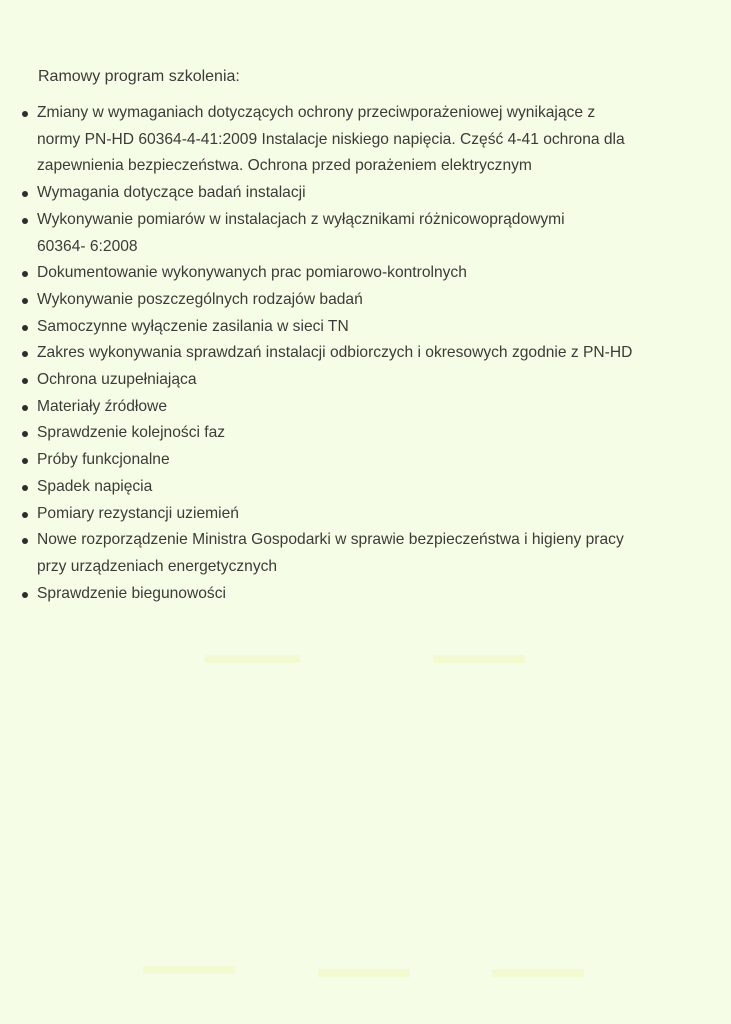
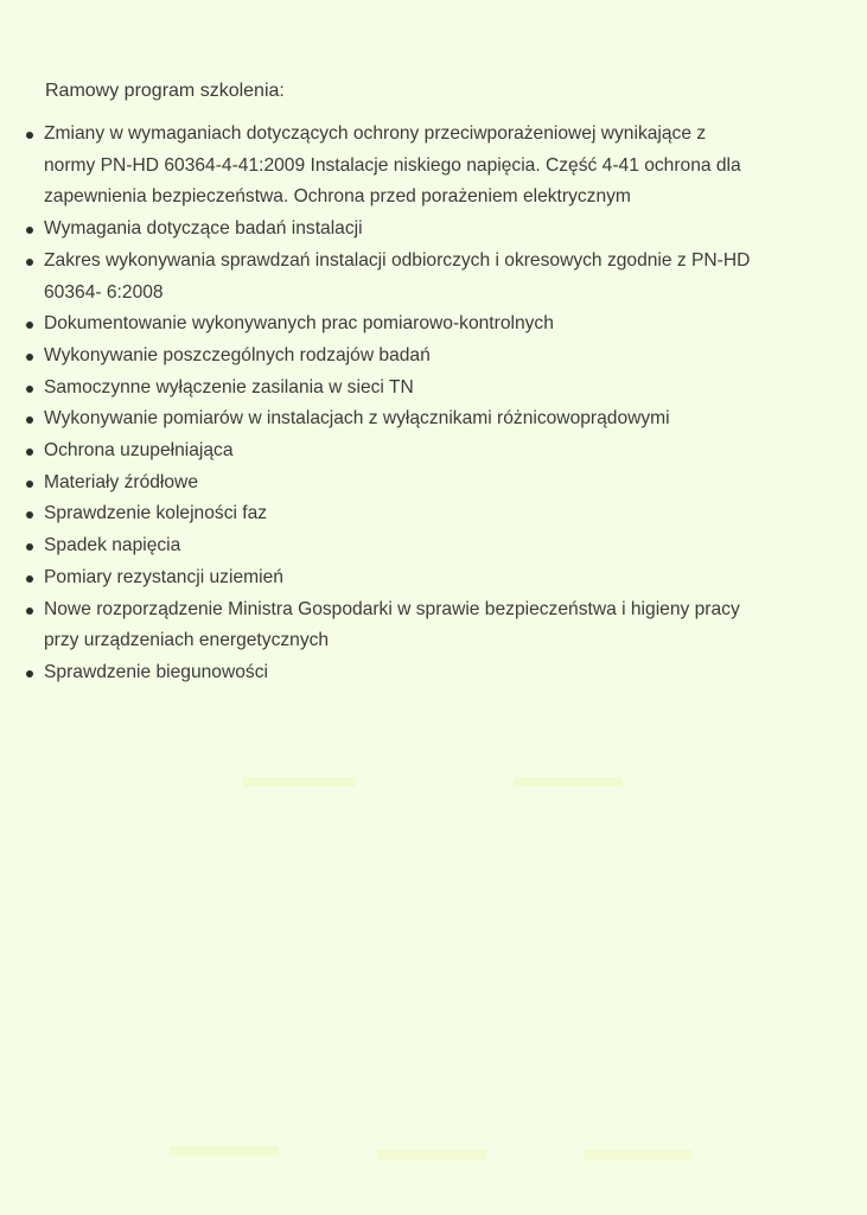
  Ramowy program szkolenia:
  Zmiany w wymaganiach dotyczących ochrony przeciwporażeniowej wynikające z
  normy PN-HD 60364-4-41:2009 Instalacje niskiego napięcia. Część 4-41 ochrona dla
  zapewnienia bezpieczeństwa. Ochrona przed porażeniem elektrycznym
  Wymagania dotyczące badań instalacji
- Wykonywanie pomiarów w instalacjach z wyłącznikami różnicowoprądowymi
+ Zakres wykonywania sprawdzań instalacji odbiorczych i okresowych zgodnie z PN-HD
  60364- 6:2008
  Dokumentowanie wykonywanych prac pomiarowo-kontrolnych
  Wykonywanie poszczególnych rodzajów badań
  Samoczynne wyłączenie zasilania w sieci TN
- Zakres wykonywania sprawdzań instalacji odbiorczych i okresowych zgodnie z PN-HD
+ Wykonywanie pomiarów w instalacjach z wyłącznikami różnicowoprądowymi
  Ochrona uzupełniająca
  Materiały źródłowe
  Sprawdzenie kolejności faz
- Próby funkcjonalne
  Spadek napięcia
  Pomiary rezystancji uziemień
  Nowe rozporządzenie Ministra Gospodarki w sprawie bezpieczeństwa i higieny pracy
  przy urządzeniach energetycznych
  Sprawdzenie biegunowości
